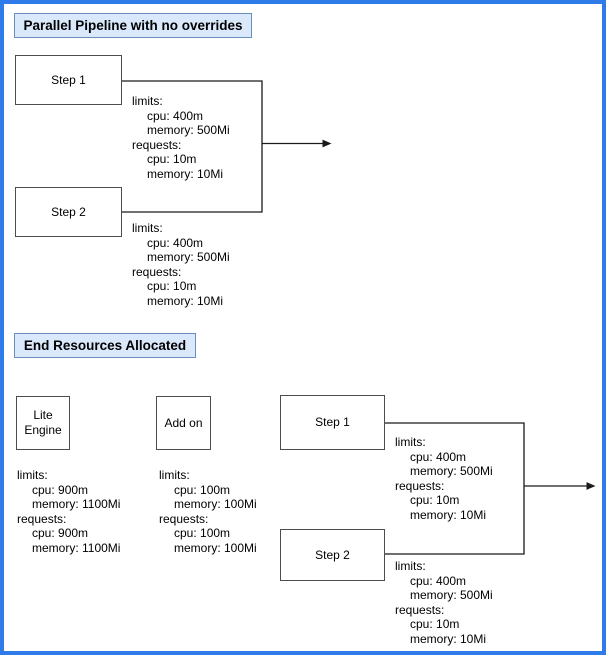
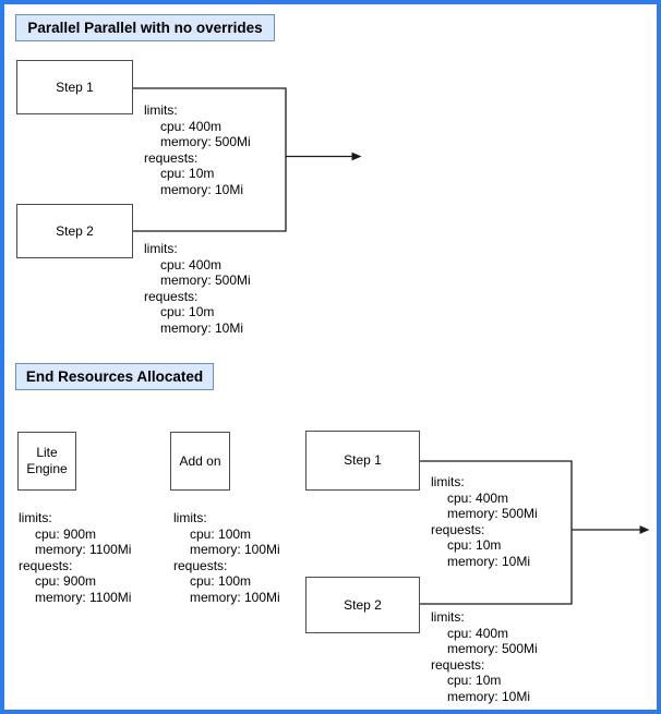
- Parallel Pipeline with no overrides
+ Parallel Parallel with no overrides
  Step 1
  Step 2
  limits:
  cpu: 400m
  memory: 500Mi
  requests:
  cpu: 10m
  memory: 10Mi
  limits:
  cpu: 400m
  memory: 500Mi
  requests:
  cpu: 10m
  memory: 10Mi
  End Resources Allocated
  Lite Engine
  Add on
  Step 1
  Step 2
  limits:
  cpu: 900m
  memory: 1100Mi
  requests:
  cpu: 900m
  memory: 1100Mi
  limits:
  cpu: 100m
  memory: 100Mi
  requests:
  cpu: 100m
  memory: 100Mi
  limits:
  cpu: 400m
  memory: 500Mi
  requests:
  cpu: 10m
  memory: 10Mi
  limits:
  cpu: 400m
  memory: 500Mi
  requests:
  cpu: 10m
  memory: 10Mi
